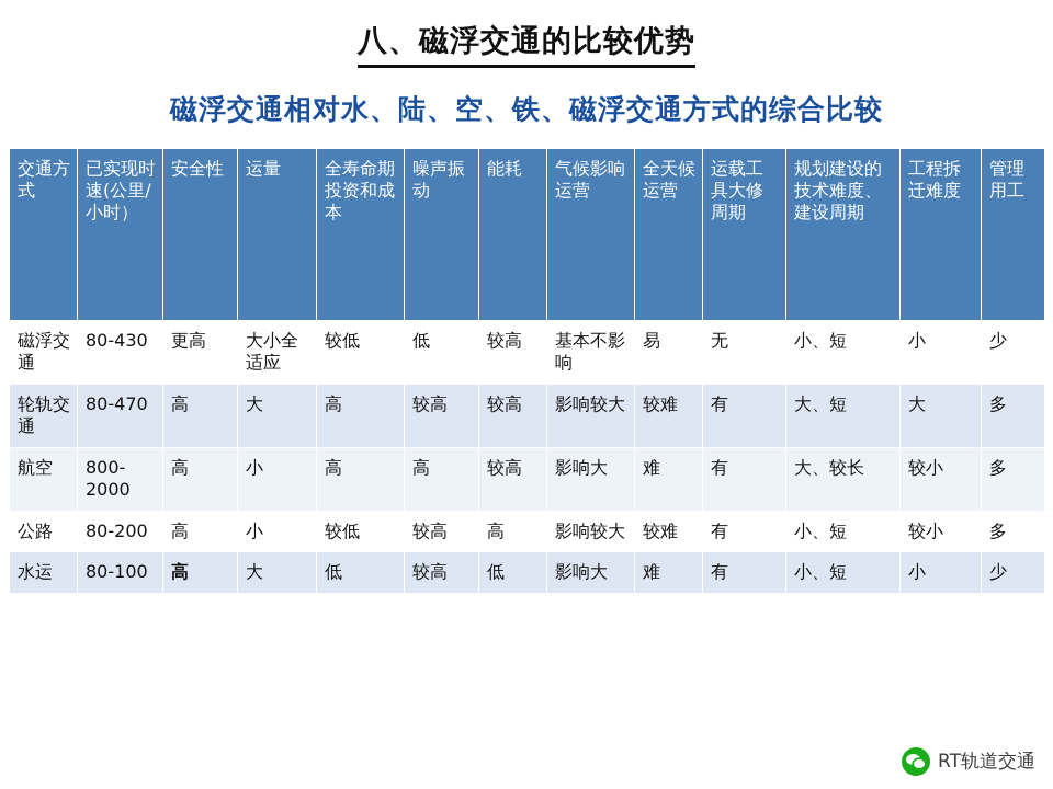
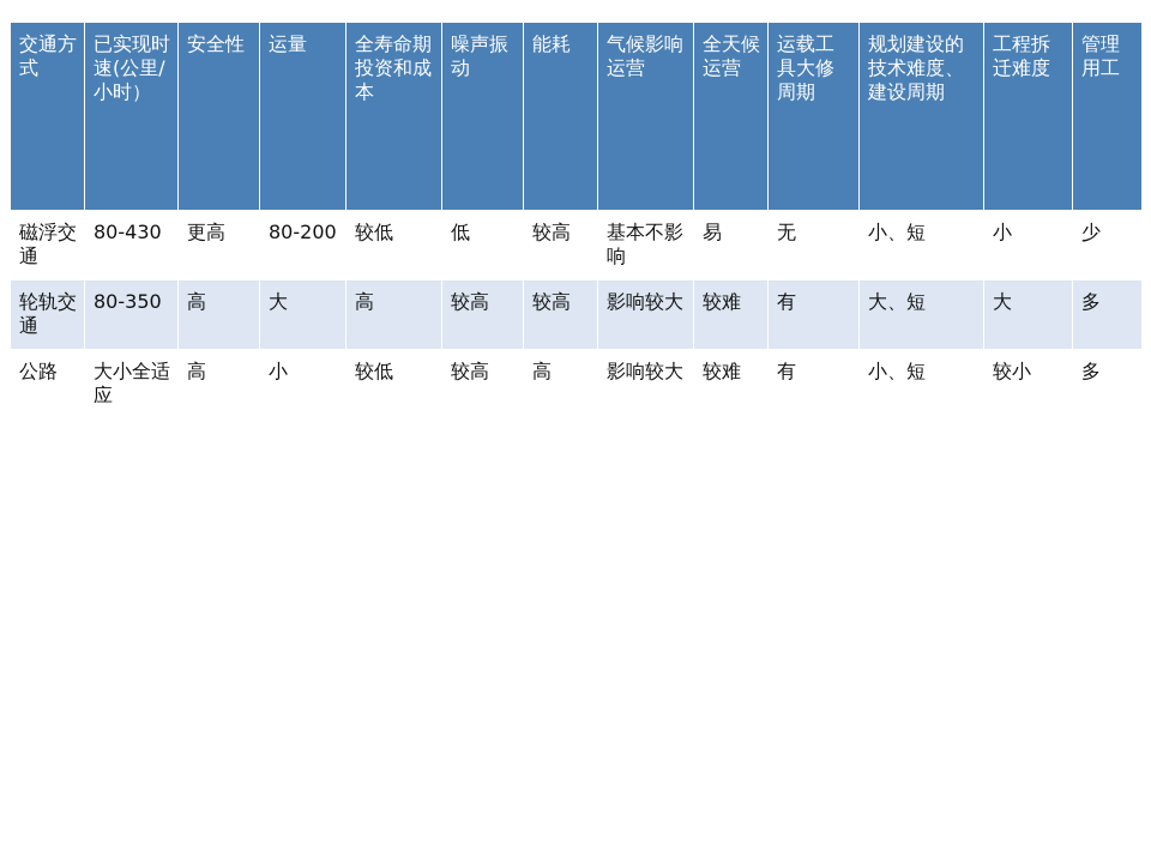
- 八、磁浮交通的比较优势
- 磁浮交通相对水、陆、空、铁、磁浮交通方式的综合比较
  交通方式	已实现时速(公里/小时）	安全性	运量	全寿命期投资和成本	噪声振动	能耗	气候影响运营	全天候运营	运载工具大修周期	规划建设的技术难度、建设周期	工程拆迁难度	管理用工
- 磁浮交通	80-430	更高	大小全适应	较低	低	较高	基本不影响	易	无	小、短	小	少
+ 磁浮交通	80-430	更高	80-200	较低	低	较高	基本不影响	易	无	小、短	小	少
- 轮轨交通	80-470	高	大	高	较高	较高	影响较大	较难	有	大、短	大	多
+ 轮轨交通	80-350	高	大	高	较高	较高	影响较大	较难	有	大、短	大	多
- 航空	800-2000	高	小	高	高	较高	影响大	难	有	大、较长	较小	多
- 公路	80-200	高	小	较低	较高	高	影响较大	较难	有	小、短	较小	多
+ 公路	大小全适应	高	小	较低	较高	高	影响较大	较难	有	小、短	较小	多
- 水运	80-100	高	大	低	较高	低	影响大	难	有	小、短	小	少
- RT轨道交通
